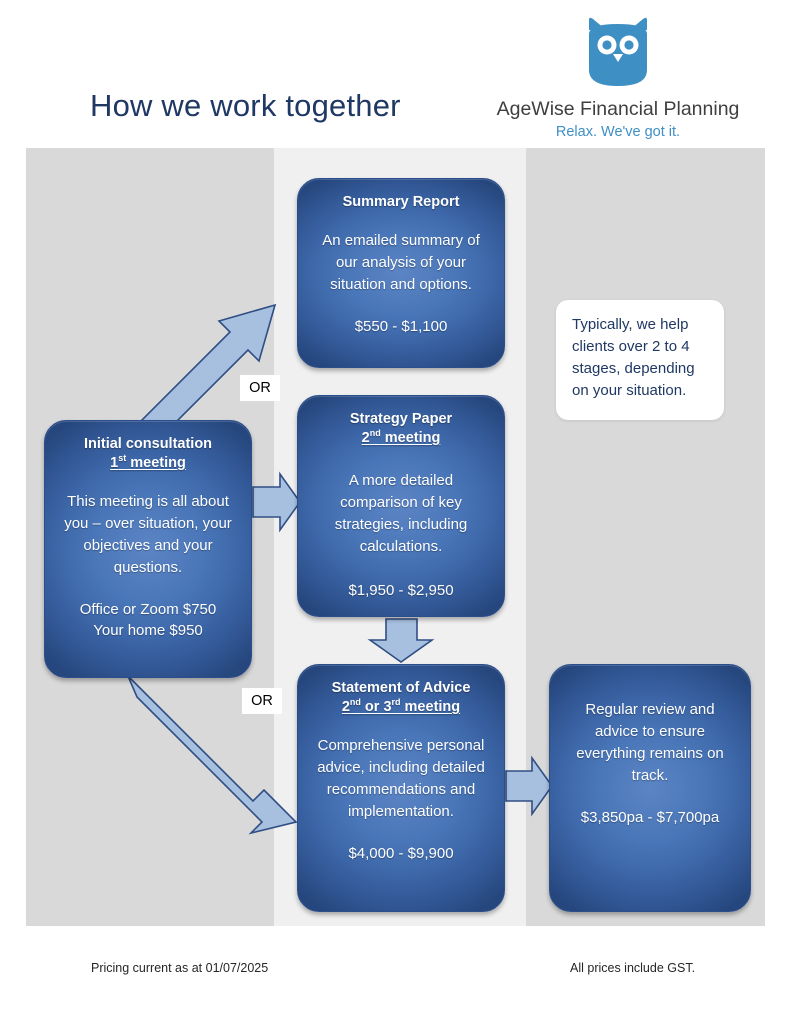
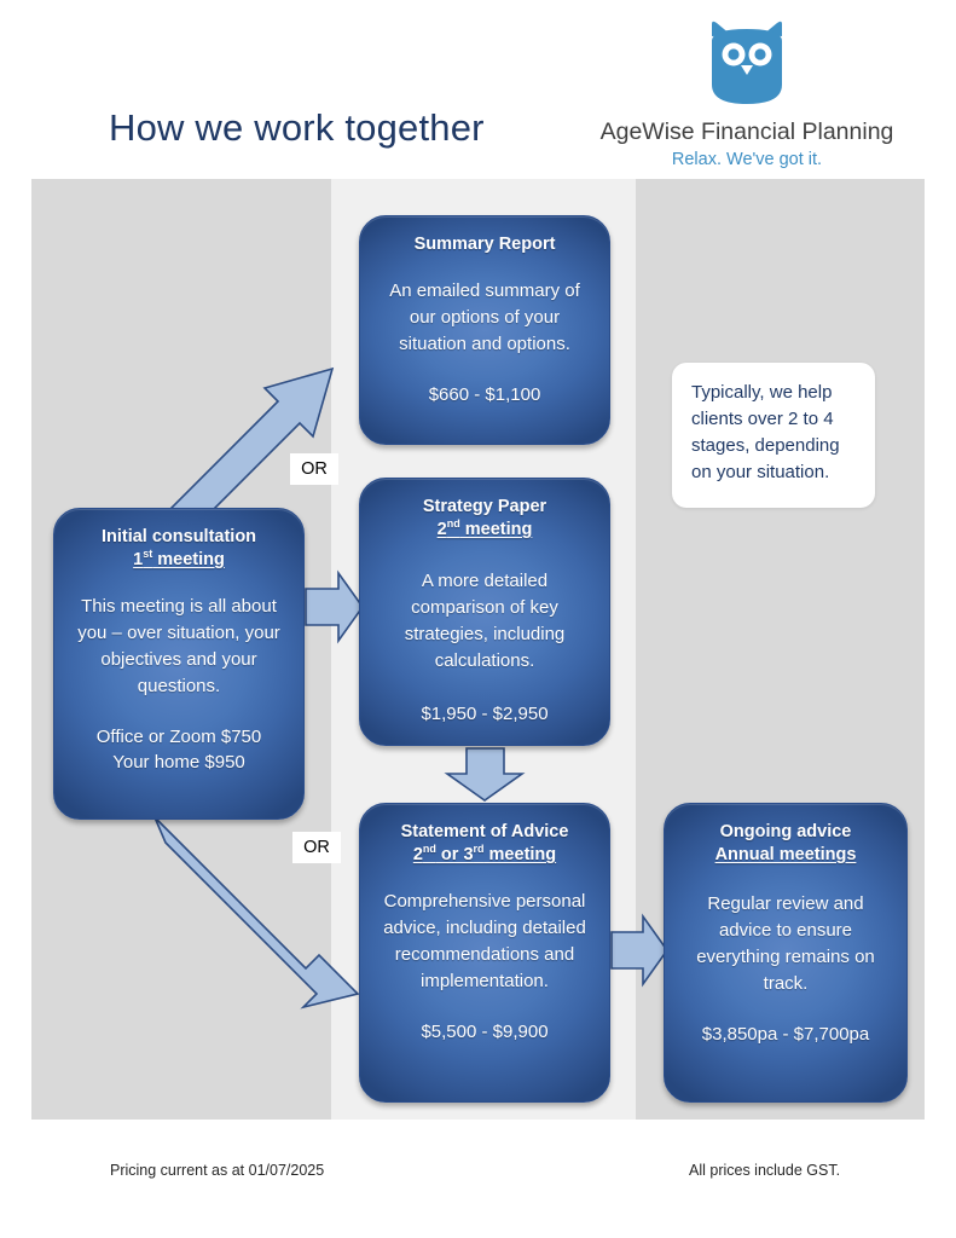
  How we work together
  AgeWise Financial Planning
  Relax. We've got it.
  Initial consultation
  1st meeting
  This meeting is all about you – over situation, your objectives and your questions.
  Office or Zoom $750
  Your home $950
  Summary Report
- An emailed summary of our analysis of your situation and options.
+ An emailed summary of our options of your situation and options.
- $550 - $1,100
+ $660 - $1,100
  Strategy Paper
  2nd meeting
  A more detailed comparison of key strategies, including calculations.
  $1,950 - $2,950
  Statement of Advice
  2nd or 3rd meeting
  Comprehensive personal advice, including detailed recommendations and implementation.
- $4,000 - $9,900
+ $5,500 - $9,900
+ Ongoing advice
+ Annual meetings
  Regular review and advice to ensure everything remains on track.
  $3,850pa - $7,700pa
  Typically, we help clients over 2 to 4 stages, depending on your situation.
  OR
  OR
  Pricing current as at 01/07/2025
  All prices include GST.
